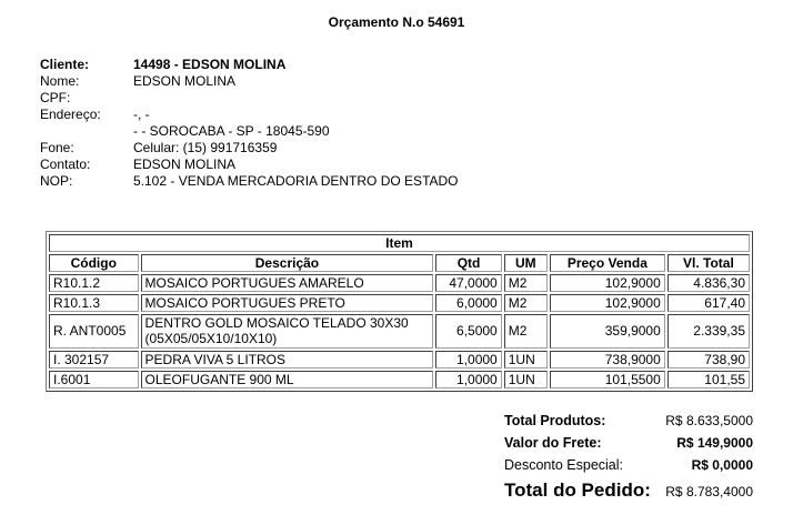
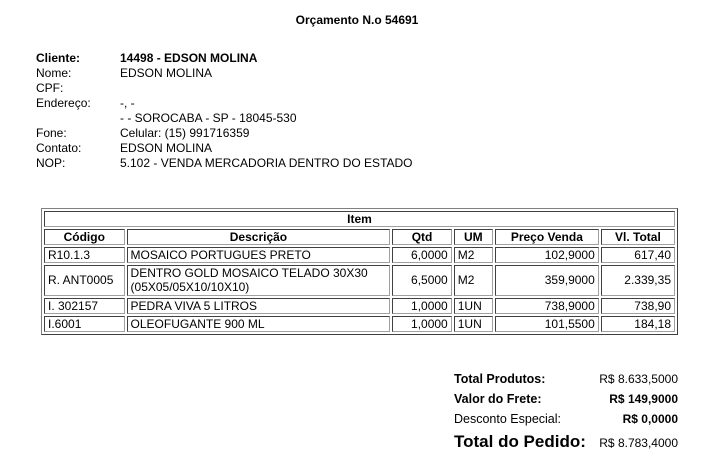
  Orçamento N.o 54691
  Cliente:
  14498 - EDSON MOLINA
  Nome:
  EDSON MOLINA
  CPF:
  Endereço:
  -, -
- - - SOROCABA - SP - 18045-590
+ - - SOROCABA - SP - 18045-530
  Fone:
  Celular: (15) 991716359
  Contato:
  EDSON MOLINA
  NOP:
  5.102 - VENDA MERCADORIA DENTRO DO ESTADO
  Item
  Código	Descrição	Qtd	UM	Preço Venda	Vl. Total
- R10.1.2	MOSAICO PORTUGUES AMARELO	47,0000	M2	102,9000	4.836,30
  R10.1.3	MOSAICO PORTUGUES PRETO	6,0000	M2	102,9000	617,40
  R. ANT0005	DENTRO GOLD MOSAICO TELADO 30X30 (05X05/05X10/10X10)	6,5000	M2	359,9000	2.339,35
  I. 302157	PEDRA VIVA 5 LITROS	1,0000	1UN	738,9000	738,90
- I.6001	OLEOFUGANTE 900 ML	1,0000	1UN	101,5500	101,55
+ I.6001	OLEOFUGANTE 900 ML	1,0000	1UN	101,5500	184,18
  Total Produtos:
  R$ 8.633,5000
  Valor do Frete:
  R$ 149,9000
  Desconto Especial:
  R$ 0,0000
  Total do Pedido:
  R$ 8.783,4000
